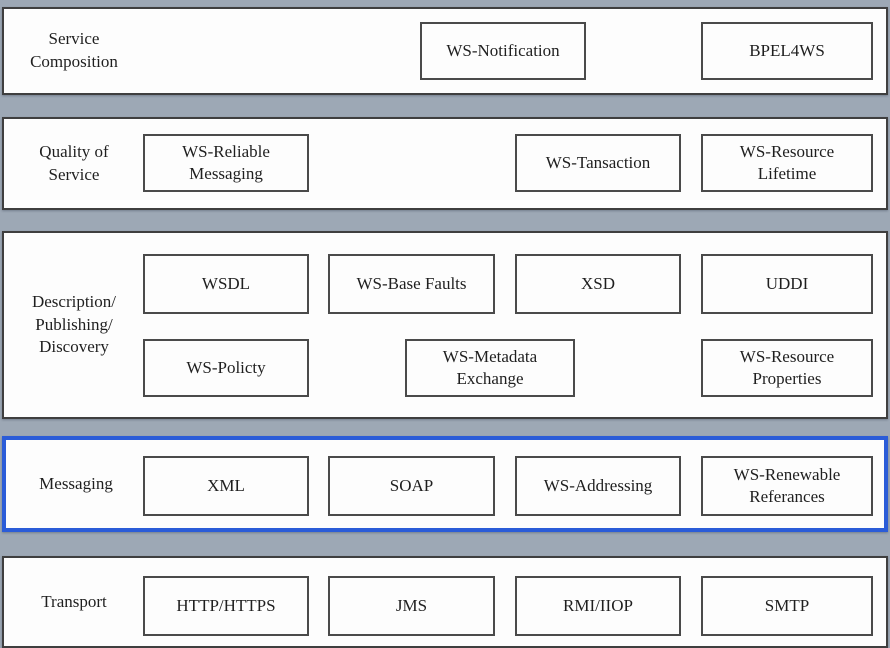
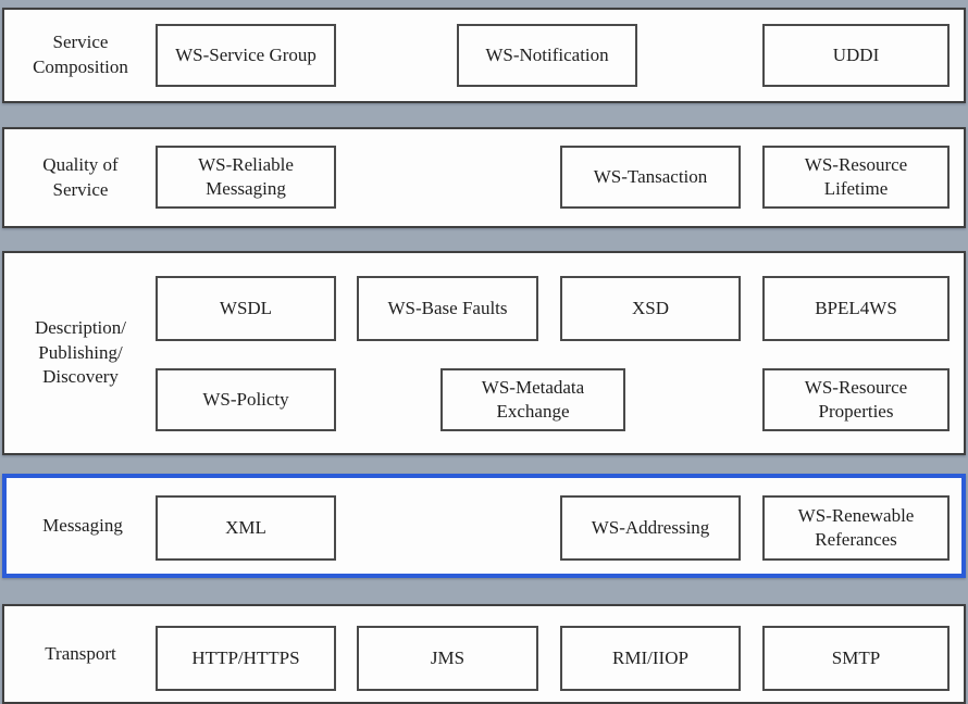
  Service
  Composition
+ WS-Service Group
  WS-Notification
- BPEL4WS
+ UDDI
  Quality of
  Service
  WS-Reliable Messaging
  WS-Tansaction
  WS-Resource Lifetime
  Description/
  Publishing/
  Discovery
  WSDL
  WS-Base Faults
  XSD
- UDDI
+ BPEL4WS
  WS-Policty
  WS-Metadata Exchange
  WS-Resource Properties
  Messaging
  XML
- SOAP
  WS-Addressing
  WS-Renewable Referances
  Transport
  HTTP/HTTPS
  JMS
  RMI/IIOP
  SMTP
